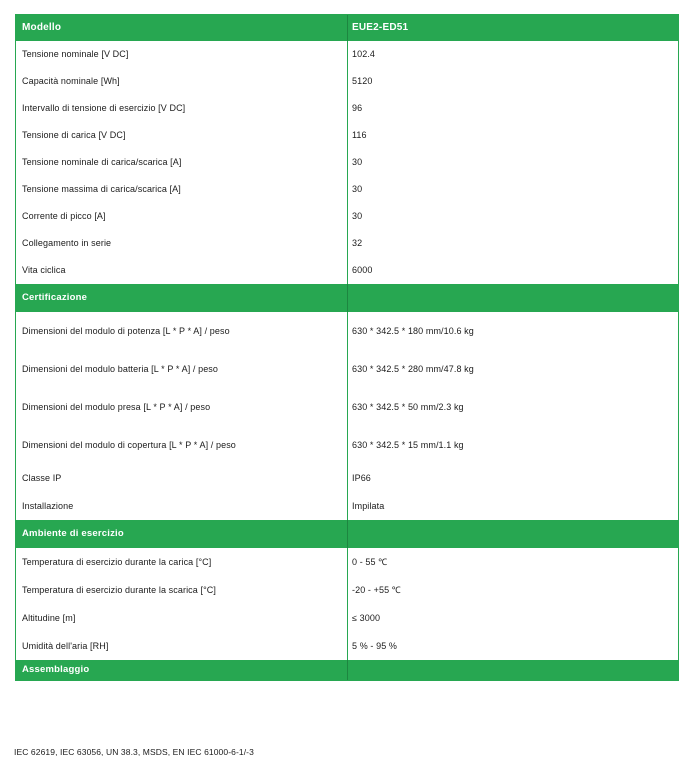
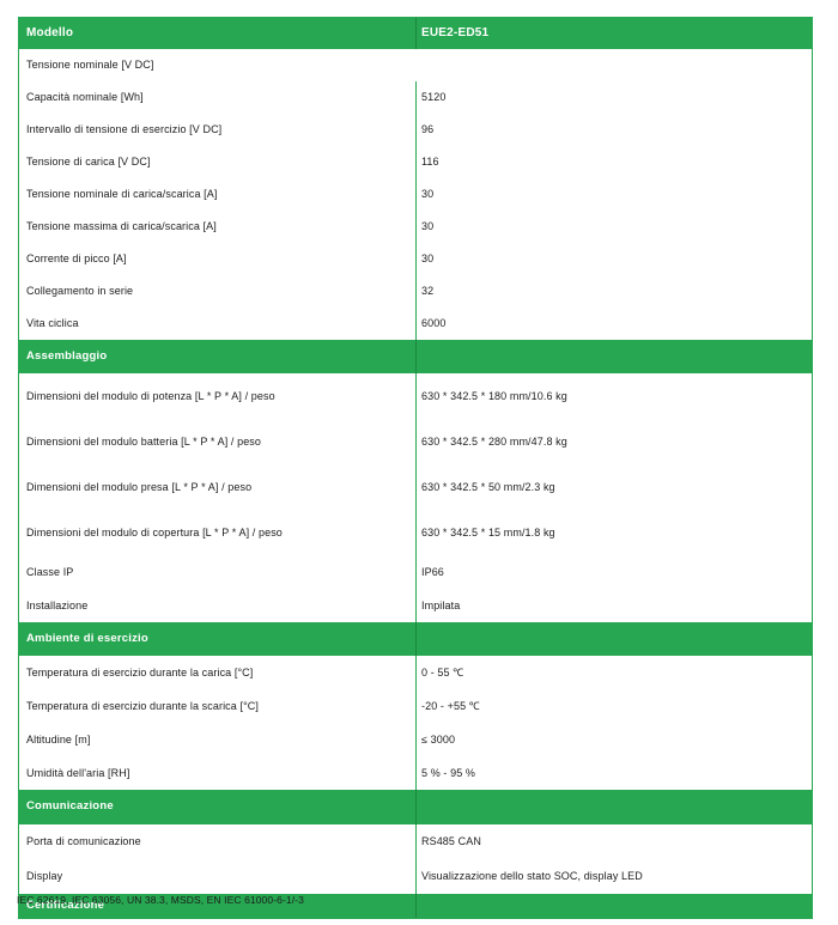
  Modello
  EUE2-ED51
  Tensione nominale [V DC]
- 102.4
  Capacità nominale [Wh]
  5120
  Intervallo di tensione di esercizio [V DC]
  96
  Tensione di carica [V DC]
  116
  Tensione nominale di carica/scarica [A]
  30
  Tensione massima di carica/scarica [A]
  30
  Corrente di picco [A]
  30
  Collegamento in serie
  32
  Vita ciclica
  6000
- Certificazione
+ Assemblaggio
  Dimensioni del modulo di potenza [L * P * A] / peso
  630 * 342.5 * 180 mm/10.6 kg
  Dimensioni del modulo batteria [L * P * A] / peso
  630 * 342.5 * 280 mm/47.8 kg
  Dimensioni del modulo presa [L * P * A] / peso
  630 * 342.5 * 50 mm/2.3 kg
  Dimensioni del modulo di copertura [L * P * A] / peso
- 630 * 342.5 * 15 mm/1.1 kg
+ 630 * 342.5 * 15 mm/1.8 kg
  Classe IP
  IP66
  Installazione
  Impilata
  Ambiente di esercizio
  Temperatura di esercizio durante la carica [°C]
  0 - 55 ℃
  Temperatura di esercizio durante la scarica [°C]
  -20 - +55 ℃
  Altitudine [m]
  ≤ 3000
  Umidità dell'aria [RH]
  5 % - 95 %
+ Comunicazione
+ Porta di comunicazione
+ RS485 CAN
+ Display
+ Visualizzazione dello stato SOC, display LED
- Assemblaggio
+ Certificazione
  IEC 62619, IEC 63056, UN 38.3, MSDS, EN IEC 61000-6-1/-3
